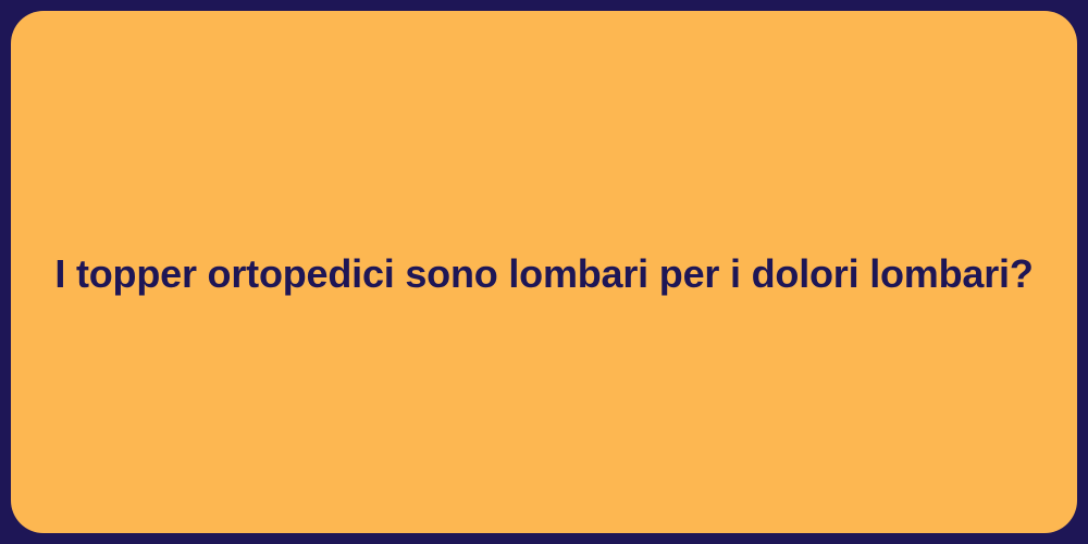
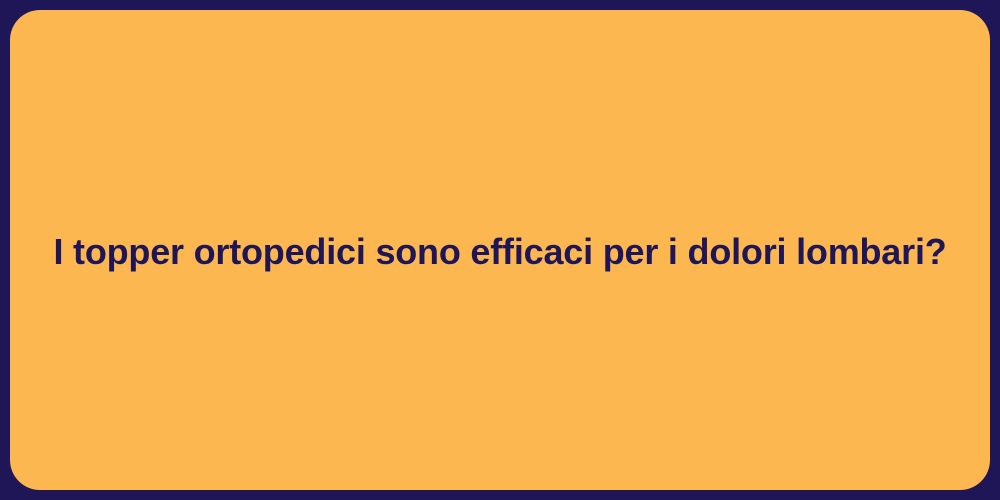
- I topper ortopedici sono lombari per i dolori lombari?
+ I topper ortopedici sono efficaci per i dolori lombari?
